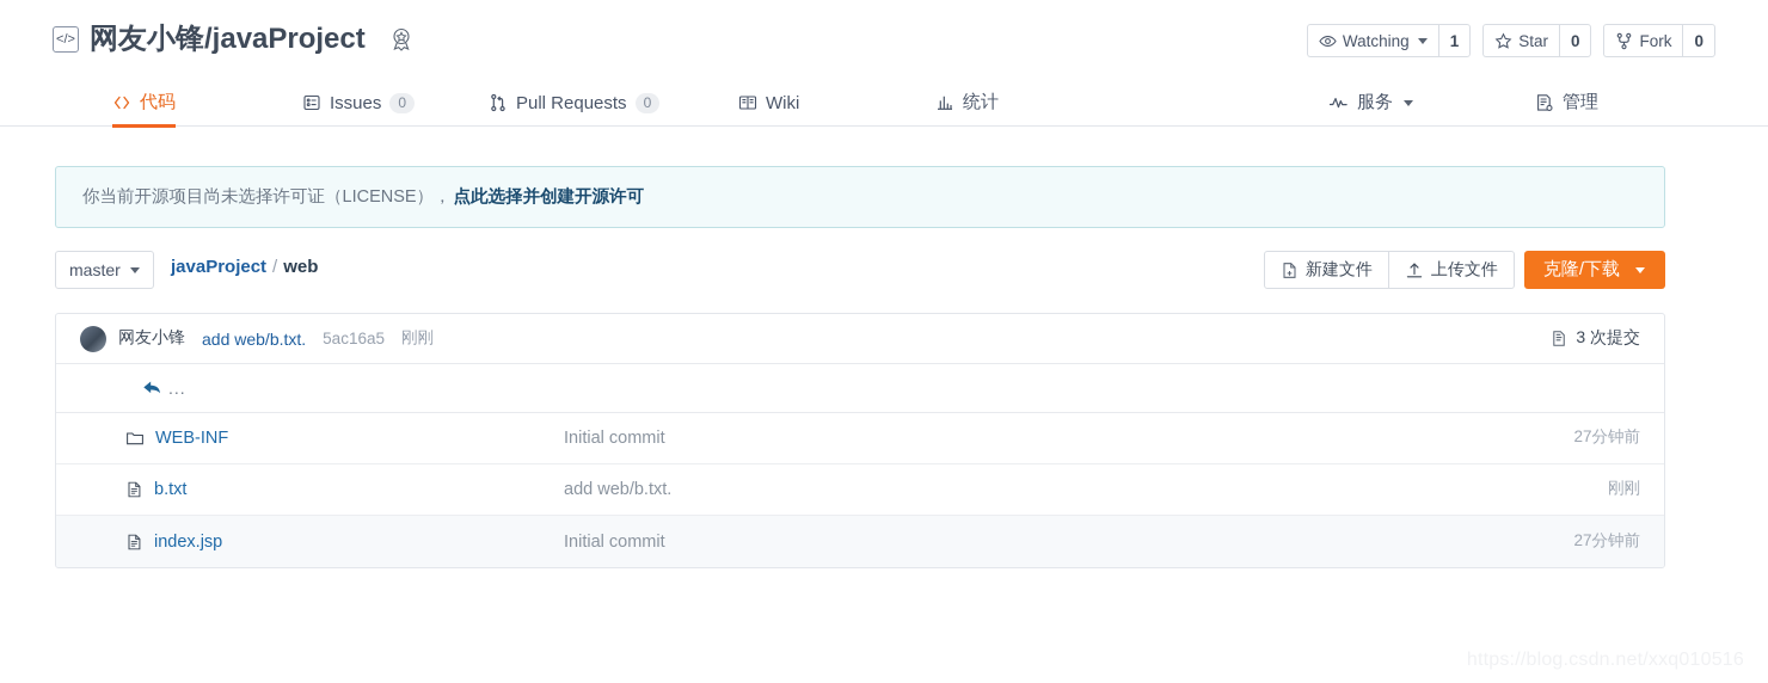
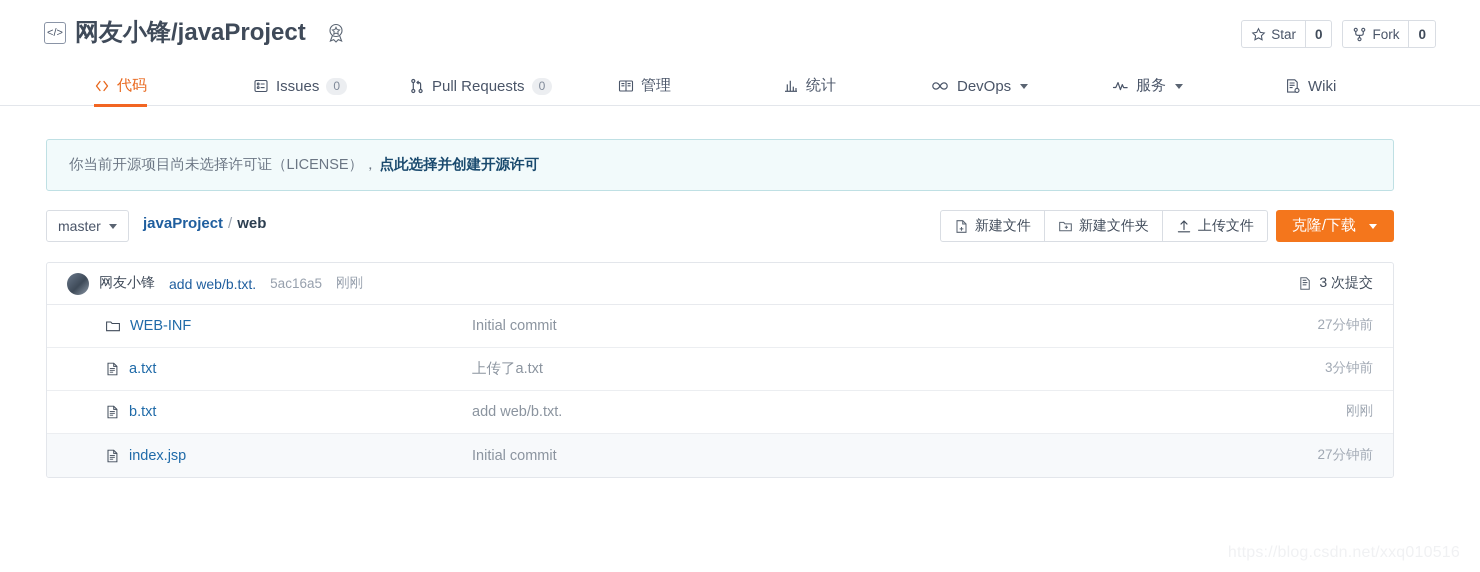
  </>
  网友小锋/javaProject
- Watching
- 1
  Star
  0
  Fork
  0
  代码
  Issues
  0
  Pull Requests
  0
- Wiki
+ 管理
  统计
+ DevOps
  服务
- 管理
+ Wiki
  你当前开源项目尚未选择许可证（LICENSE），
  点此选择并创建开源许可
  master
  javaProject
  /
  web
  新建文件
+ 新建文件夹
  上传文件
  克隆/下载
  网友小锋
  add web/b.txt.
  5ac16a5
  刚刚
  3 次提交
- ...
  WEB-INF
  Initial commit
  27分钟前
+ a.txt
+ 上传了a.txt
+ 3分钟前
  b.txt
  add web/b.txt.
  刚刚
  index.jsp
  Initial commit
  27分钟前
